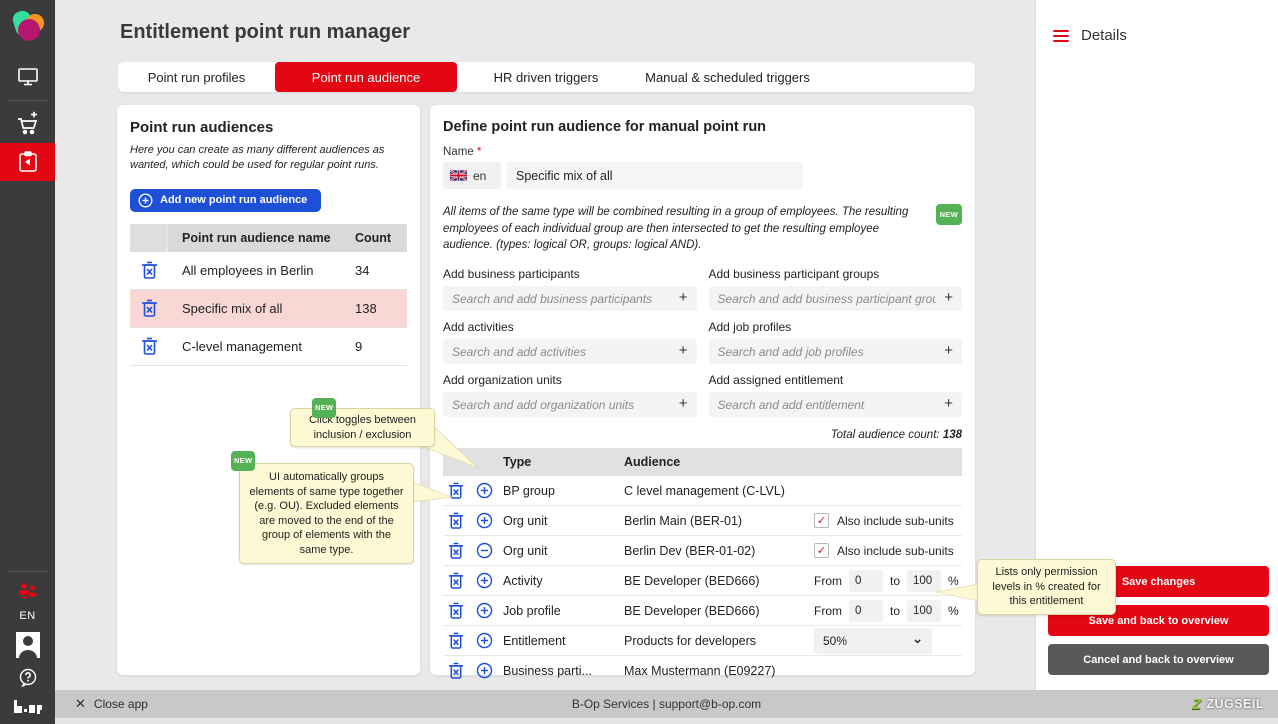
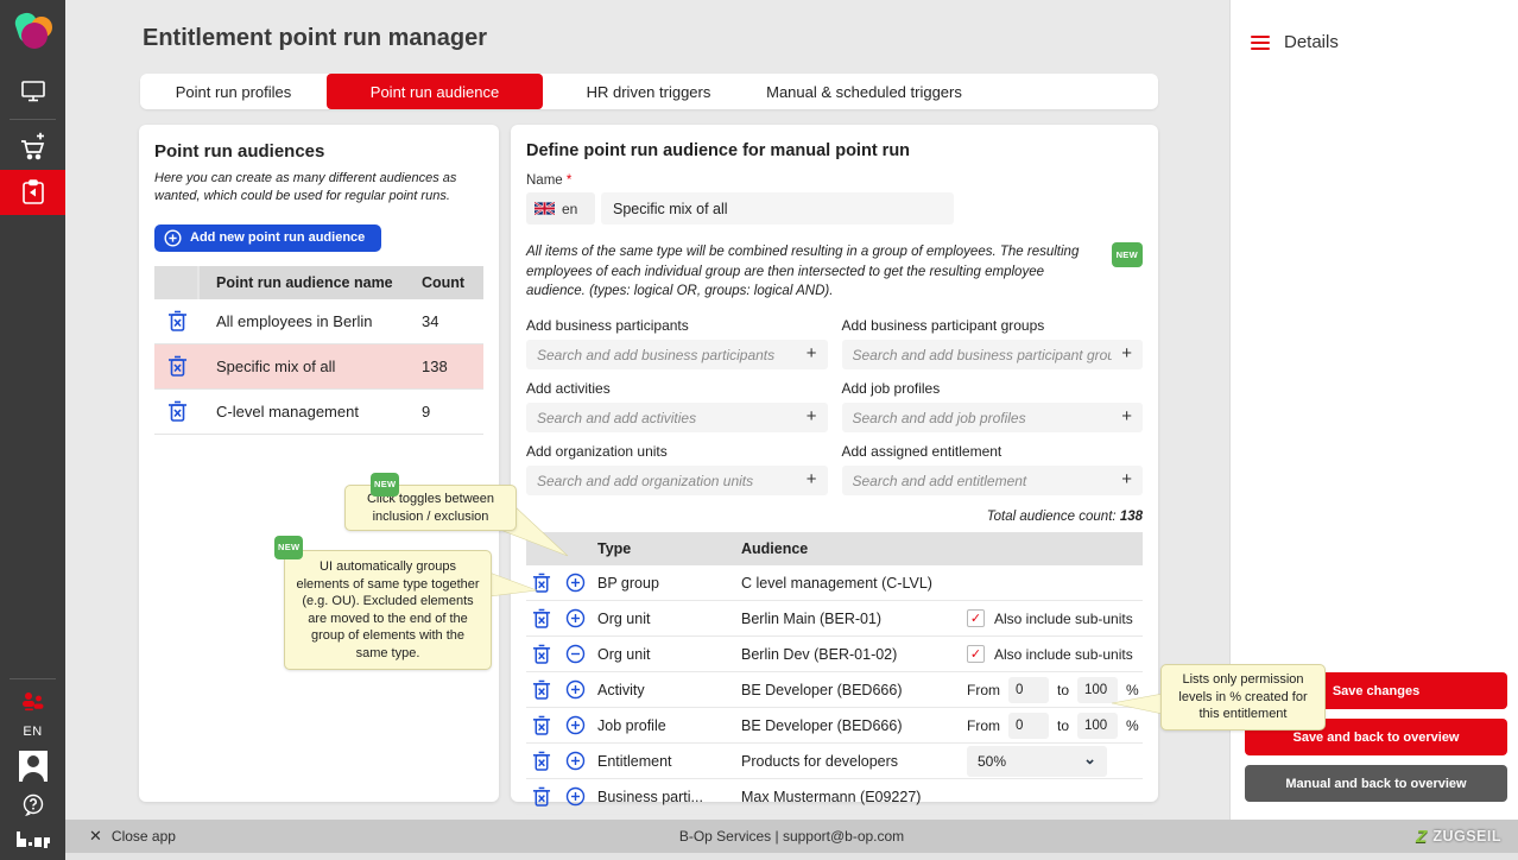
  EN
  Entitlement point run manager
  Point run profiles
  Point run audience
  HR driven triggers
  Manual & scheduled triggers
  Point run audiences
  Here you can create as many different audiences as wanted, which could be used for regular point runs.
  Add new point run audience
  Point run audience name
  Count
  All employees in Berlin
  34
  Specific mix of all
  138
  C-level management
  9
  Define point run audience for manual point run
  Name *
  en
  Specific mix of all
  All items of the same type will be combined resulting in a group of employees. The resulting employees of each individual group are then intersected to get the resulting employee audience. (types: logical OR, groups: logical AND).
  NEW
  Add business participants
  Search and add business participants
  +
  Add business participant groups
  Search and add business participant grou
  +
  Add activities
  Search and add activities
  +
  Add job profiles
  Search and add job profiles
  +
  Add organization units
  Search and add organization units
  +
  Add assigned entitlement
  Search and add entitlement
  +
  Total audience count: 138
  Type
  Audience
  BP group
  C level management (C-LVL)
  Org unit
  Berlin Main (BER-01)
  ✓
  Also include sub-units
  Org unit
  Berlin Dev (BER-01-02)
  ✓
  Also include sub-units
  Activity
  BE Developer (BED666)
  From
  0
  to
  100
  %
  Job profile
  BE Developer (BED666)
  From
  0
  to
  100
  %
  Entitlement
  Products for developers
  50%
  ⌄
  Business parti...
  Max Mustermann (E09227)
  Details
  Save changes
  Save and back to overview
- Cancel and back to overview
+ Manual and back to overview
  NEW
  Click toggles between inclusion / exclusion
  NEW
  UI automatically groups elements of same type together (e.g. OU). Excluded elements are moved to the end of the group of elements with the same type.
  Lists only permission levels in % created for this entitlement
  B-Op Services | support@b-op.com
  ✕
  Close app
  Z
  ZUGSEIL
